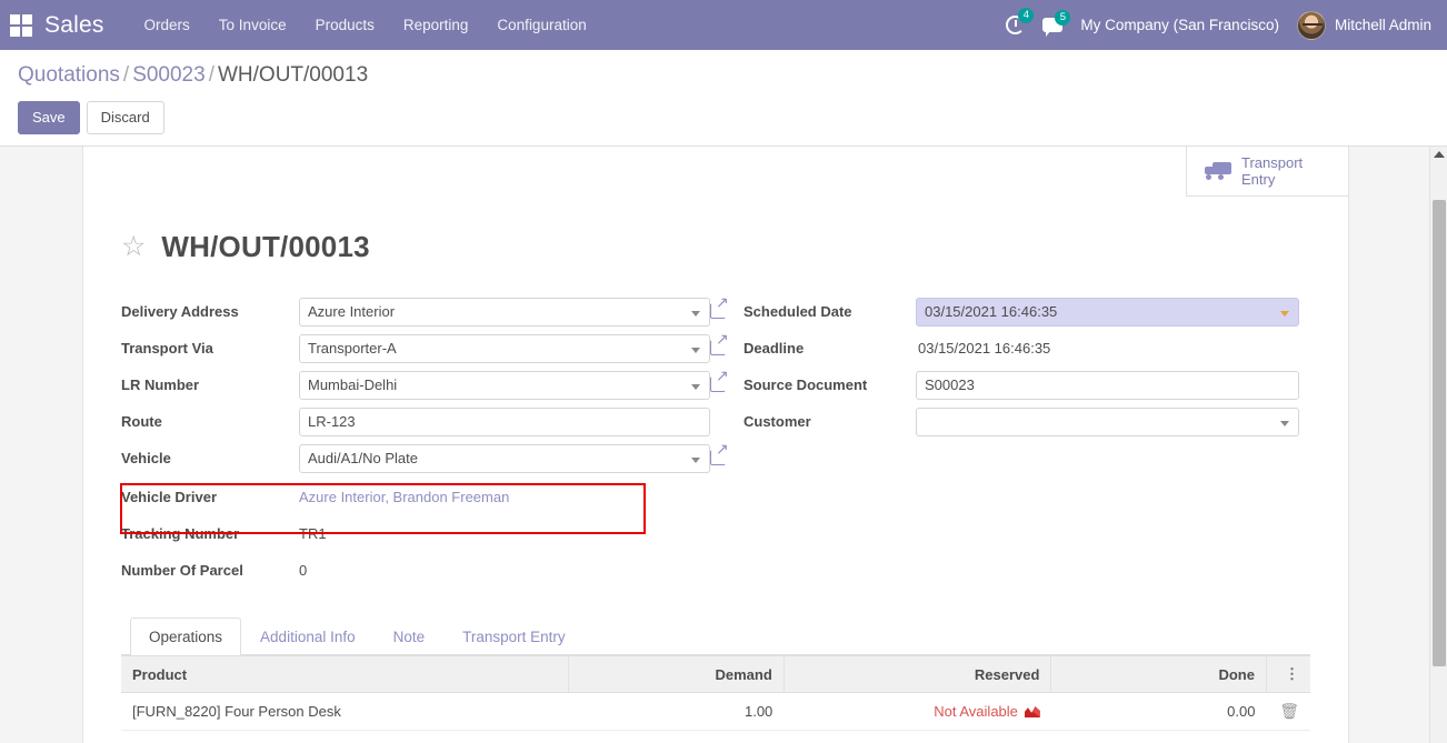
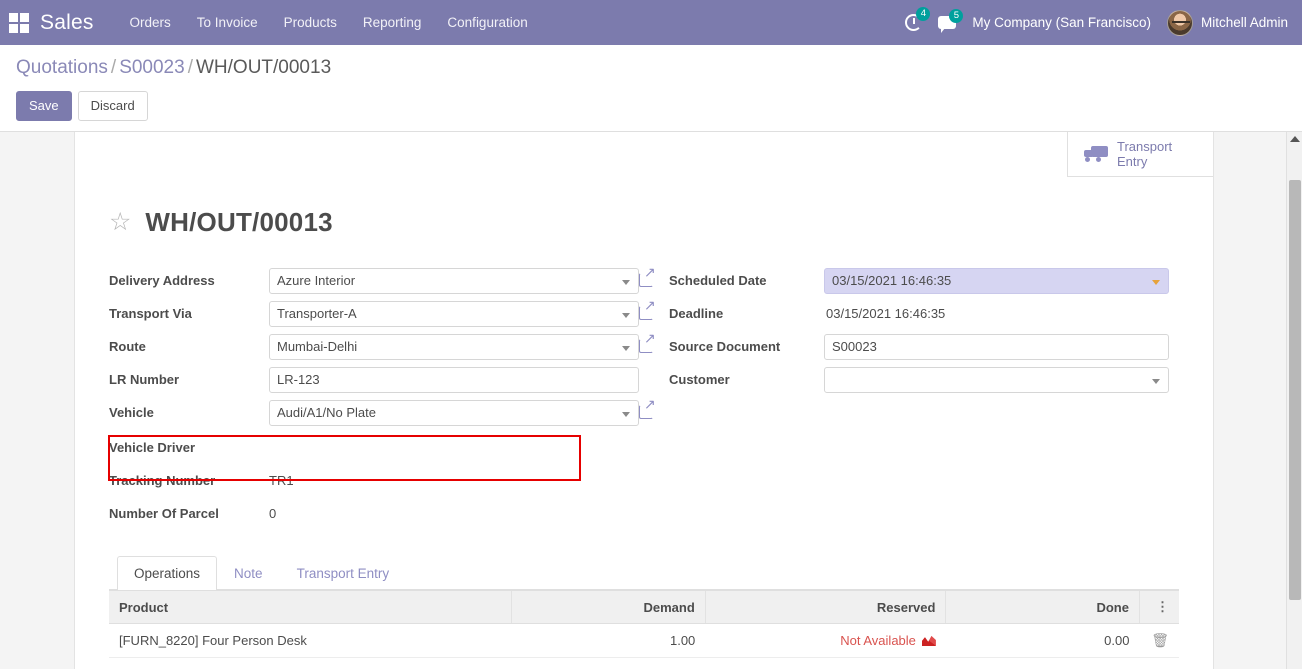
  Sales
  Orders
  To Invoice
  Products
  Reporting
  Configuration
  4
  5
  My Company (San Francisco)
  Mitchell Admin
  Quotations / S00023 / WH/OUT/00013
  Save
  Discard
  Transport
  Entry
  ☆
  WH/OUT/00013
  Delivery Address
  Azure Interior
  Transport Via
  Transporter-A
- LR Number
+ Route
  Mumbai-Delhi
- Route
+ LR Number
  LR-123
  Vehicle
  Audi/A1/No Plate
  Vehicle Driver
- Azure Interior, Brandon Freeman
  Tracking Number
  TR1
  Number Of Parcel
  0
  Scheduled Date
  03/15/2021 16:46:35
  Deadline
  03/15/2021 16:46:35
  Source Document
  S00023
  Customer
  Operations
- Additional Info
  Note
  Transport Entry
  Product	Demand	Reserved	Done	⋮
  [FURN_8220] Four Person Desk	1.00	Not Available	0.00	🗑
